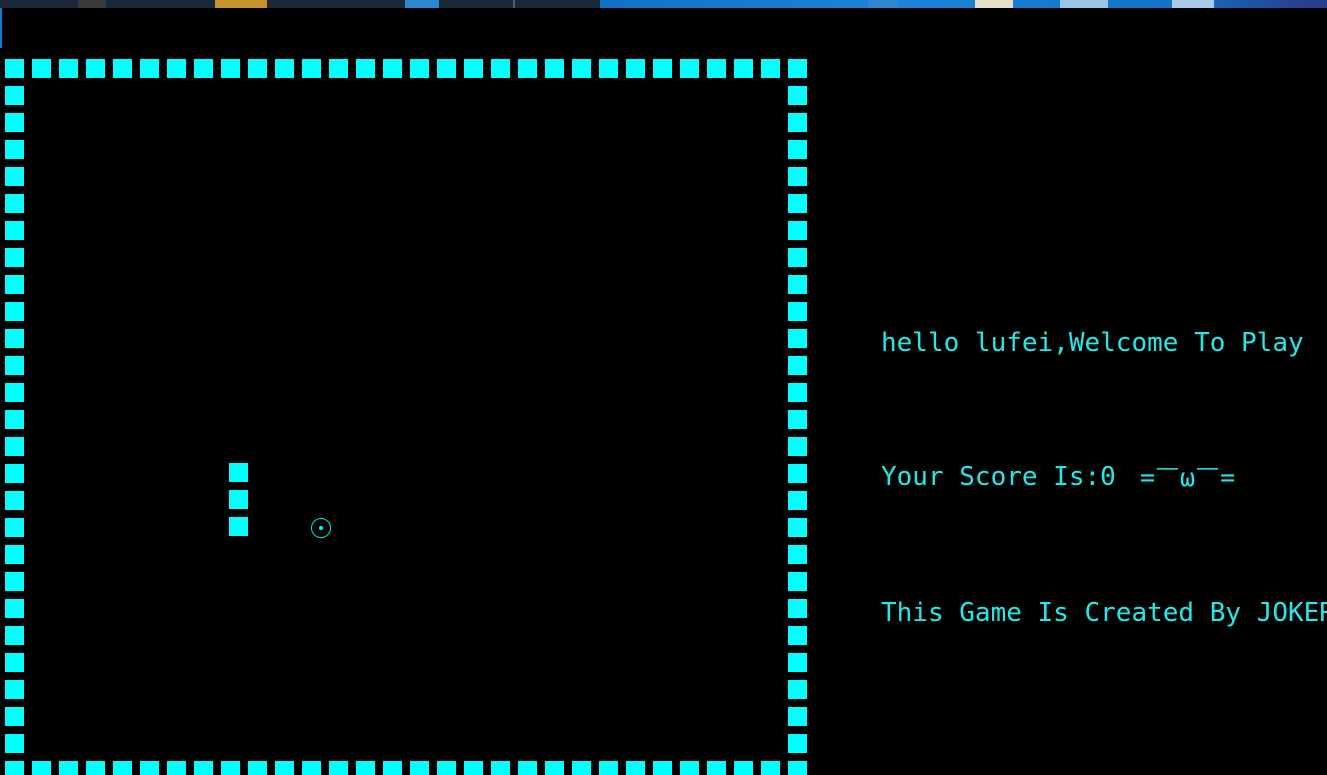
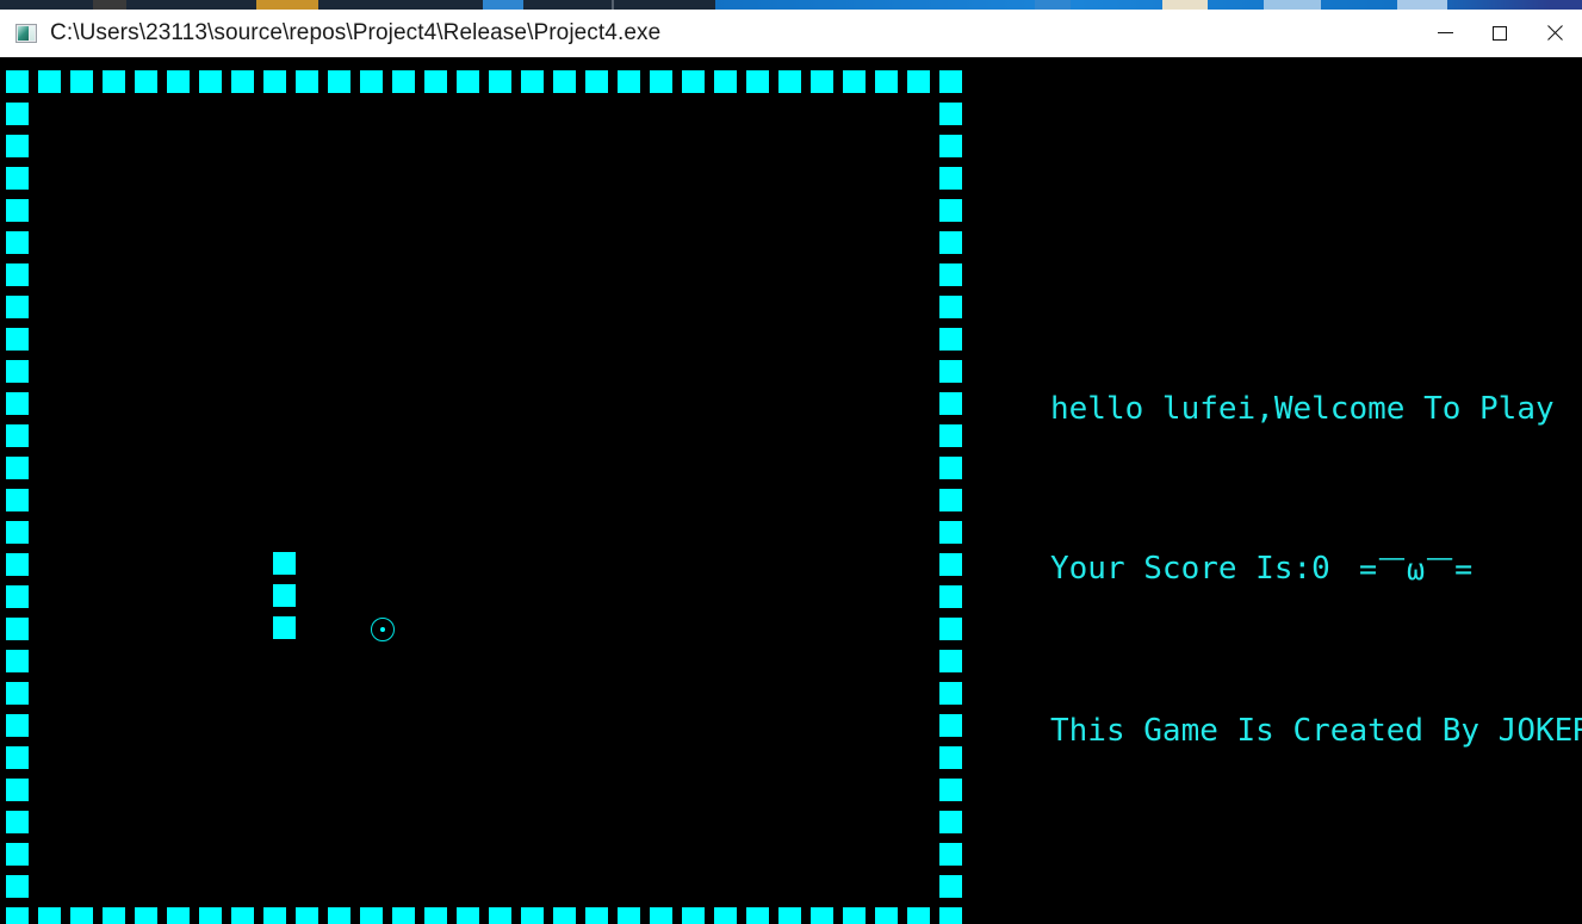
+ C:\Users\23113\source\repos\Project4\Release\Project4.exe
  hello lufei,Welcome To Play
  Your Score Is:0
  =￣ω￣=
  This Game Is Created By JOKE
